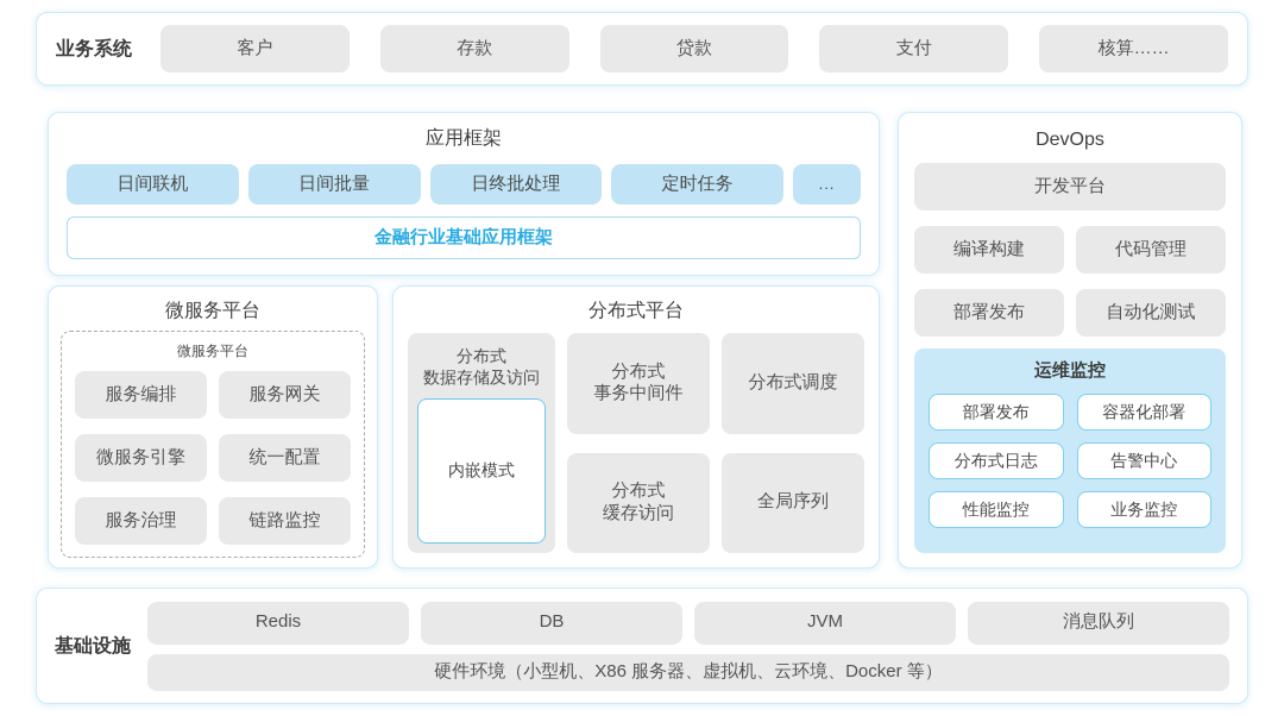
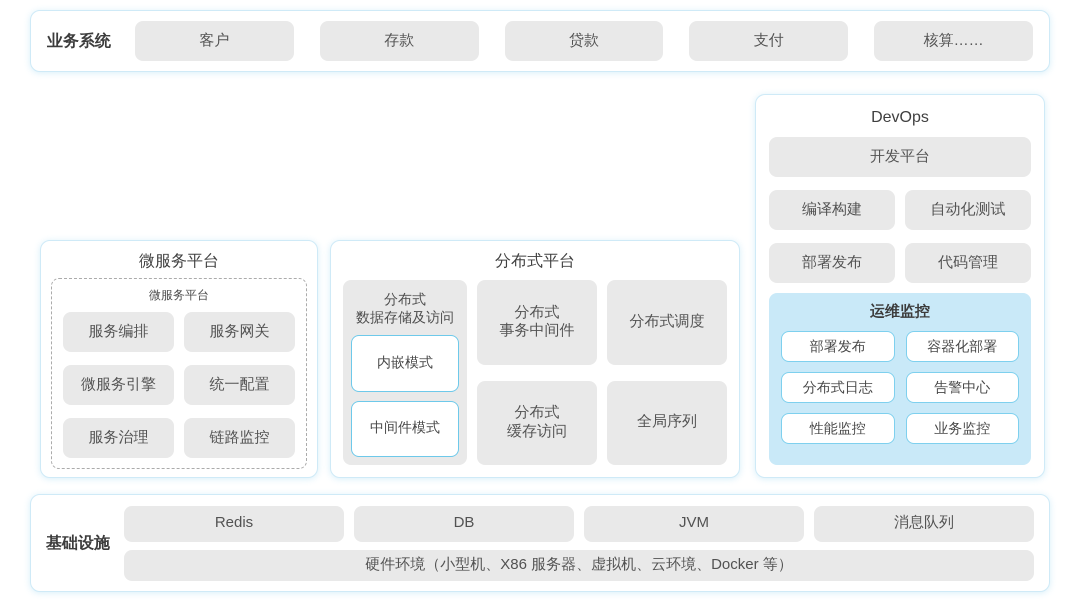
  业务系统
  客户
  存款
  贷款
  支付
  核算……
- 应用框架
- 日间联机
- 日间批量
- 日终批处理
- 定时任务
- ...
- 金融行业基础应用框架
  DevOps
  开发平台
  编译构建
- 代码管理
+ 自动化测试
  部署发布
- 自动化测试
+ 代码管理
  运维监控
  部署发布
  容器化部署
  分布式日志
  告警中心
  性能监控
  业务监控
  微服务平台
  微服务平台
  服务编排
  服务网关
  微服务引擎
  统一配置
  服务治理
  链路监控
  分布式平台
  分布式
  数据存储及访问
  内嵌模式
+ 中间件模式
  分布式
  事务中间件
  分布式
  缓存访问
  分布式调度
  全局序列
  基础设施
  Redis
  DB
  JVM
  消息队列
  硬件环境（小型机、X86 服务器、虚拟机、云环境、Docker 等）
